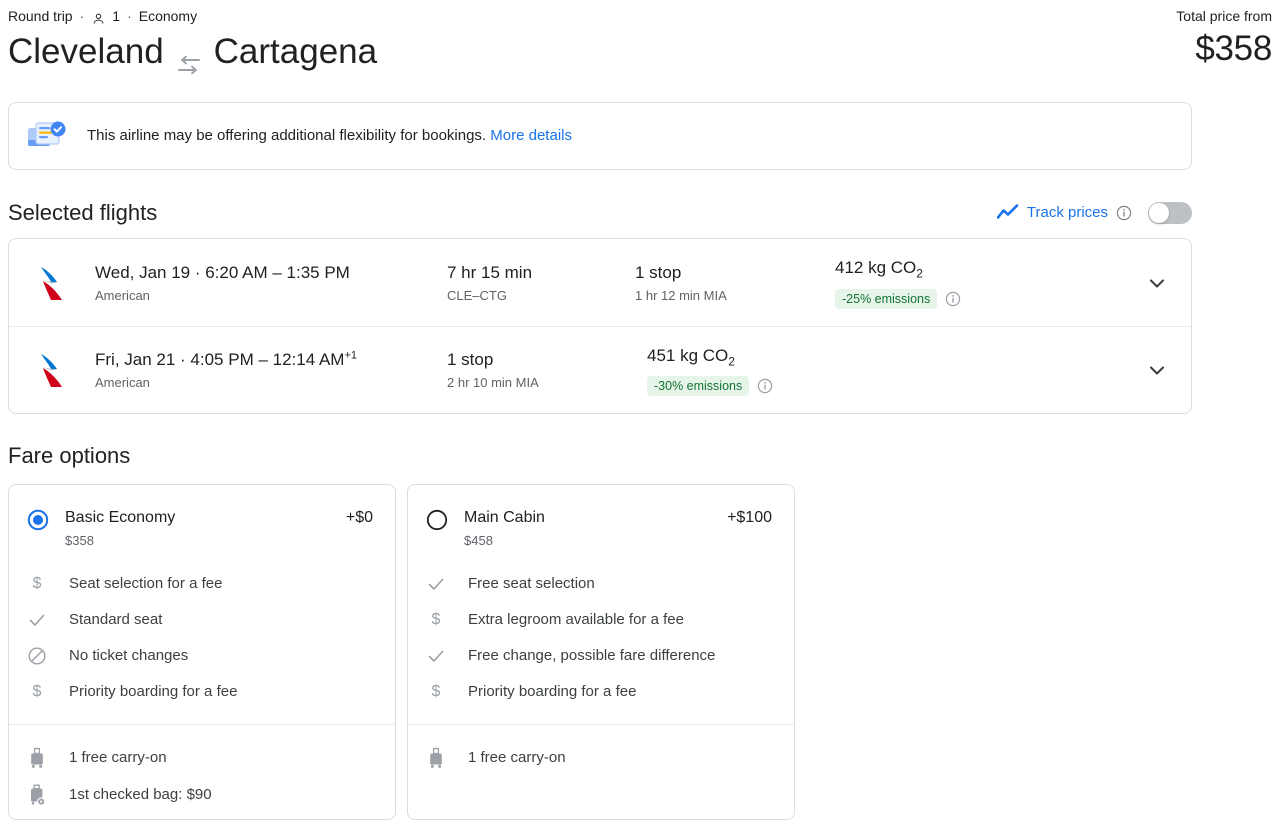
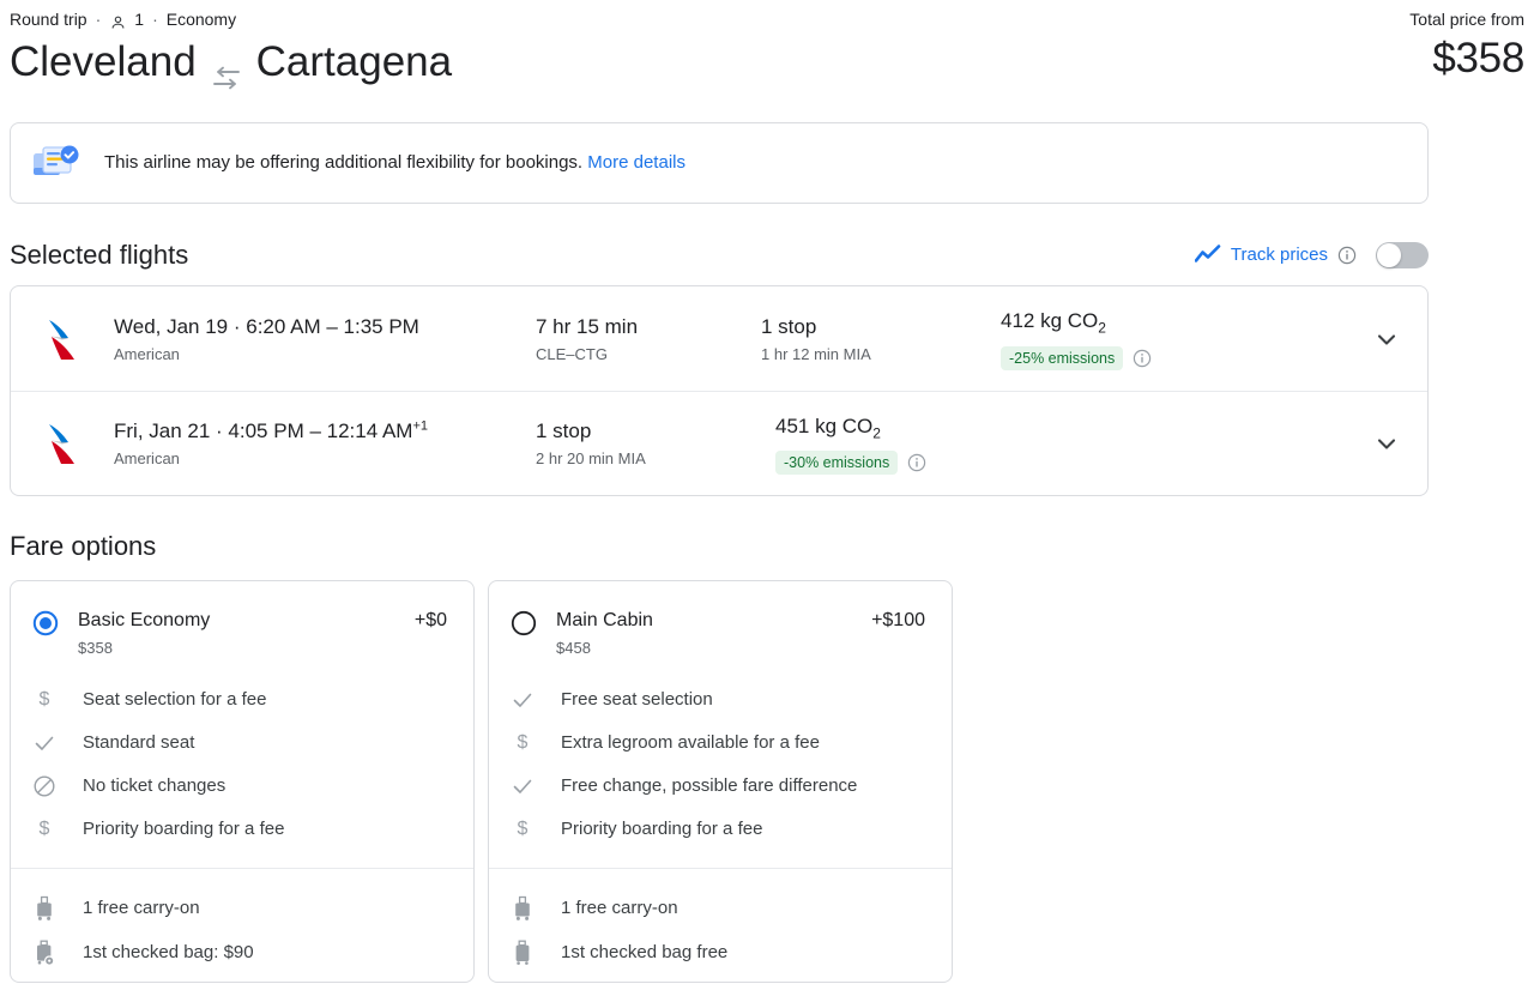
  Round trip
  ·
  1
  ·
  Economy
  Cleveland
  Cartagena
  Total price from
  $358
  This airline may be offering additional flexibility for bookings. More details
  Selected flights
  Track prices
  Wed, Jan 19 · 6:20 AM – 1:35 PM
  American
  7 hr 15 min
  CLE–CTG
  1 stop
  1 hr 12 min MIA
  412 kg CO2
  -25% emissions
  Fri, Jan 21 · 4:05 PM – 12:14 AM+1
  American
  1 stop
- 2 hr 10 min MIA
+ 2 hr 20 min MIA
  451 kg CO2
  -30% emissions
  Fare options
  Basic Economy
  $358
  +$0
  $
  Seat selection for a fee
  Standard seat
  No ticket changes
  $
  Priority boarding for a fee
  1 free carry-on
  1st checked bag: $90
  Main Cabin
  $458
  +$100
  Free seat selection
  $
  Extra legroom available for a fee
  Free change, possible fare difference
  $
  Priority boarding for a fee
  1 free carry-on
+ 1st checked bag free
